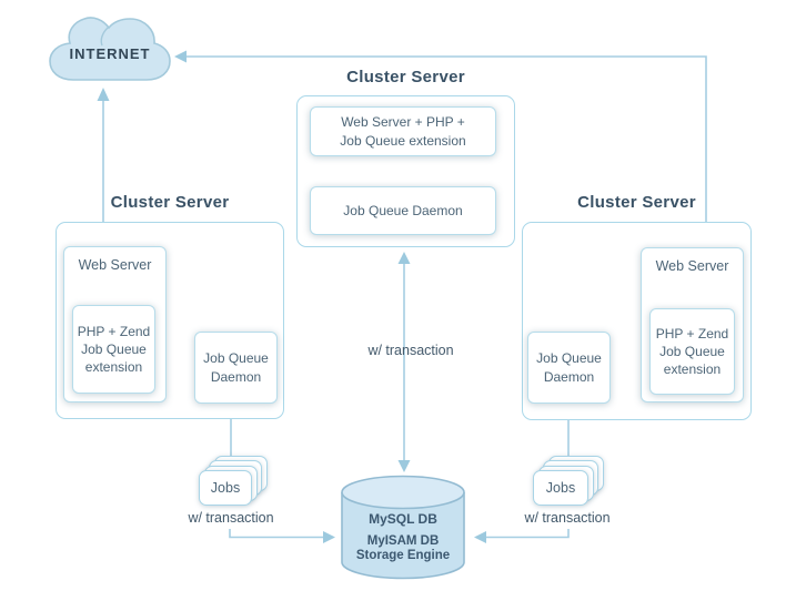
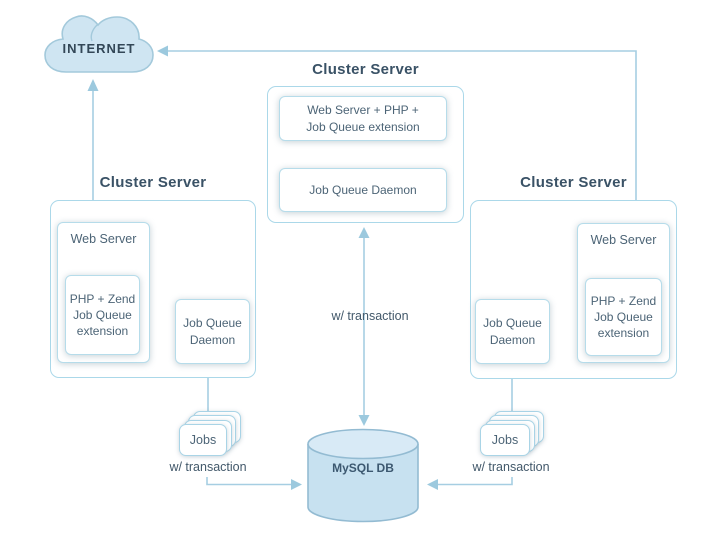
  INTERNET
  Cluster Server
  Web Server + PHP +
  Job Queue extension
  Job Queue Daemon
  Cluster Server
  Web Server
  PHP + Zend
  Job Queue
  extension
  Job Queue
  Daemon
  Cluster Server
  Web Server
  PHP + Zend
  Job Queue
  extension
  Job Queue
  Daemon
  Jobs
  w/ transaction
  Jobs
  w/ transaction
  w/ transaction
  MySQL DB
- MyISAM DB
- Storage Engine
